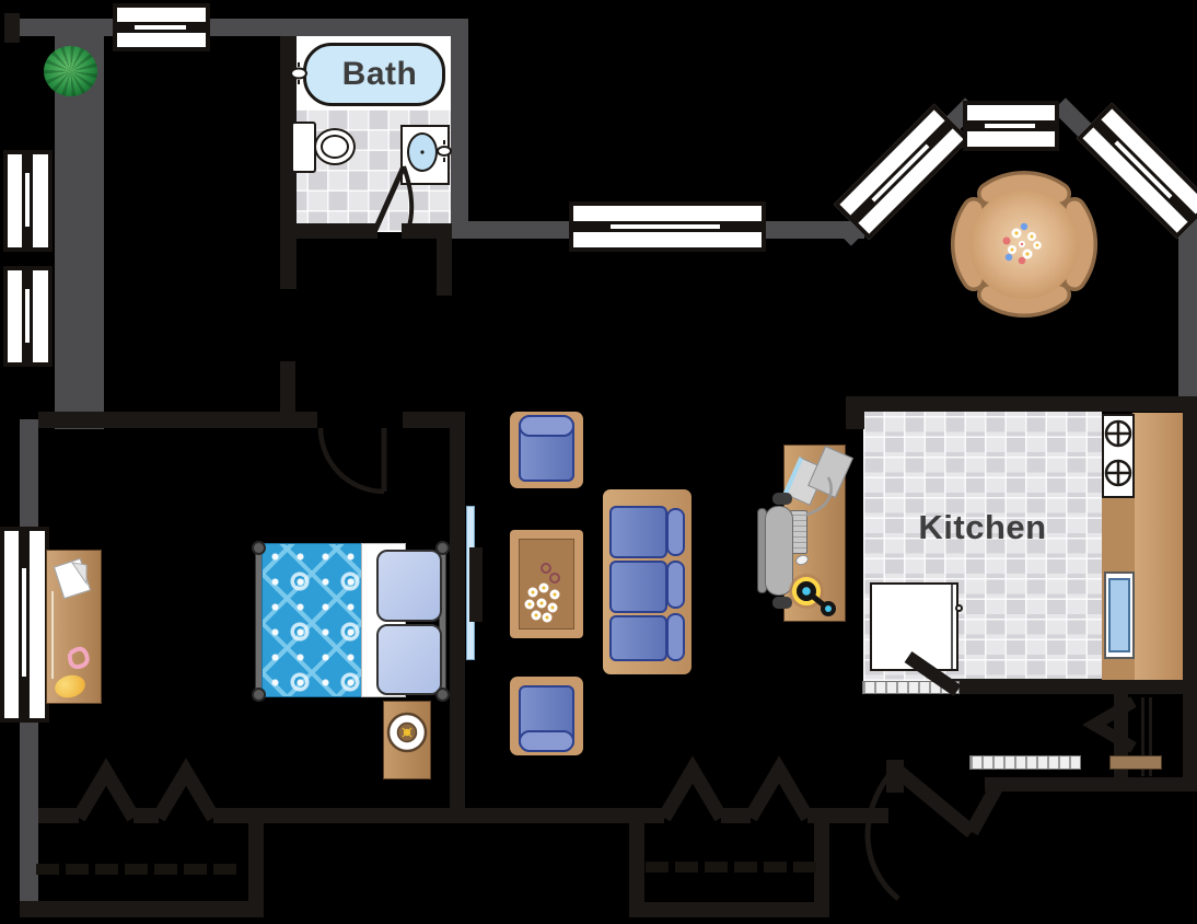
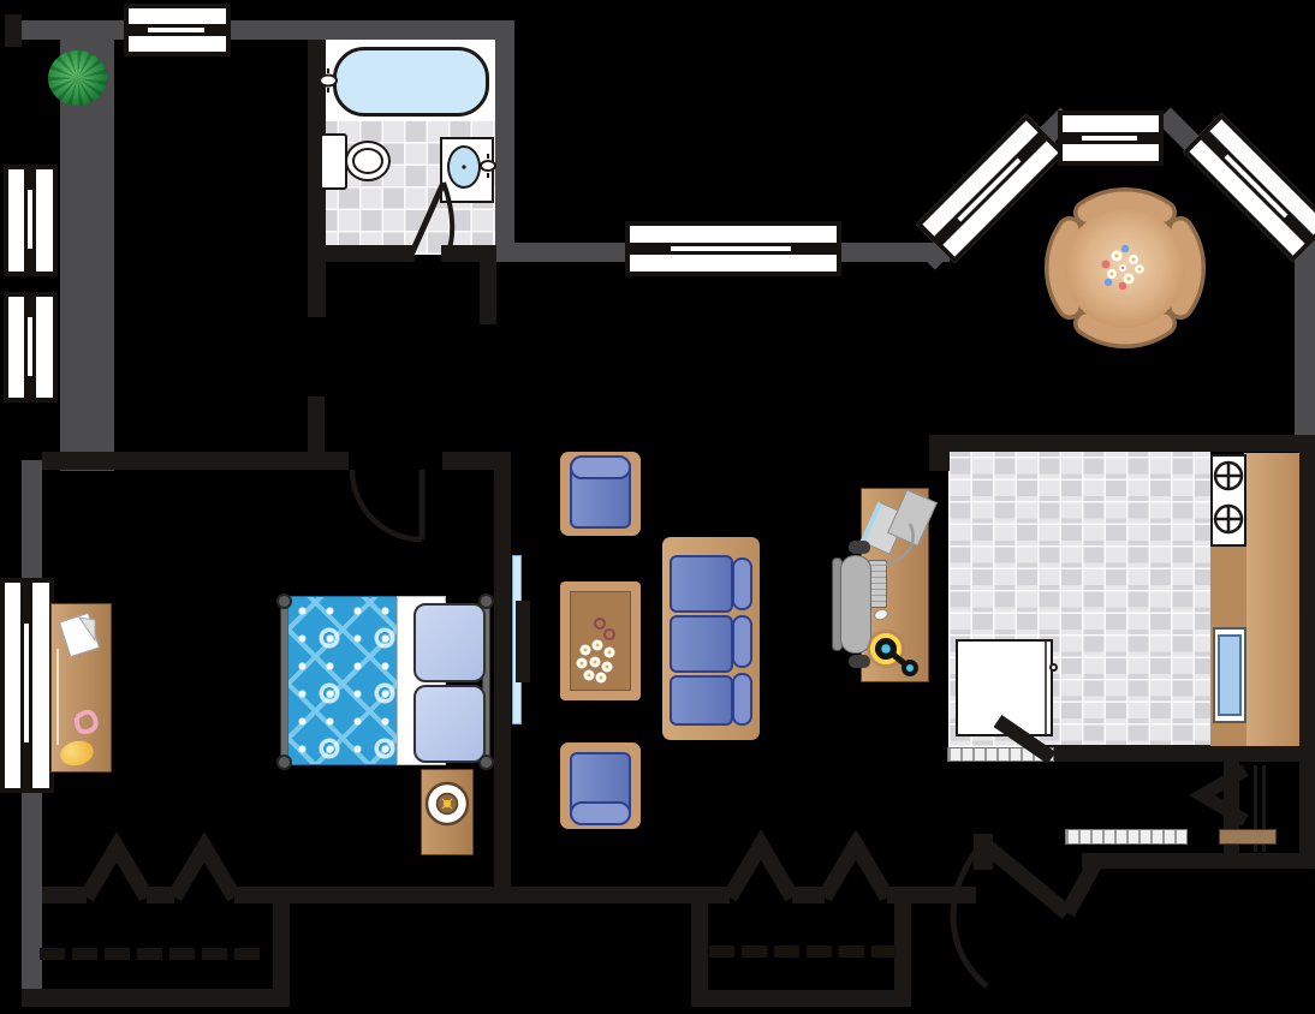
- Bath
- Kitchen
